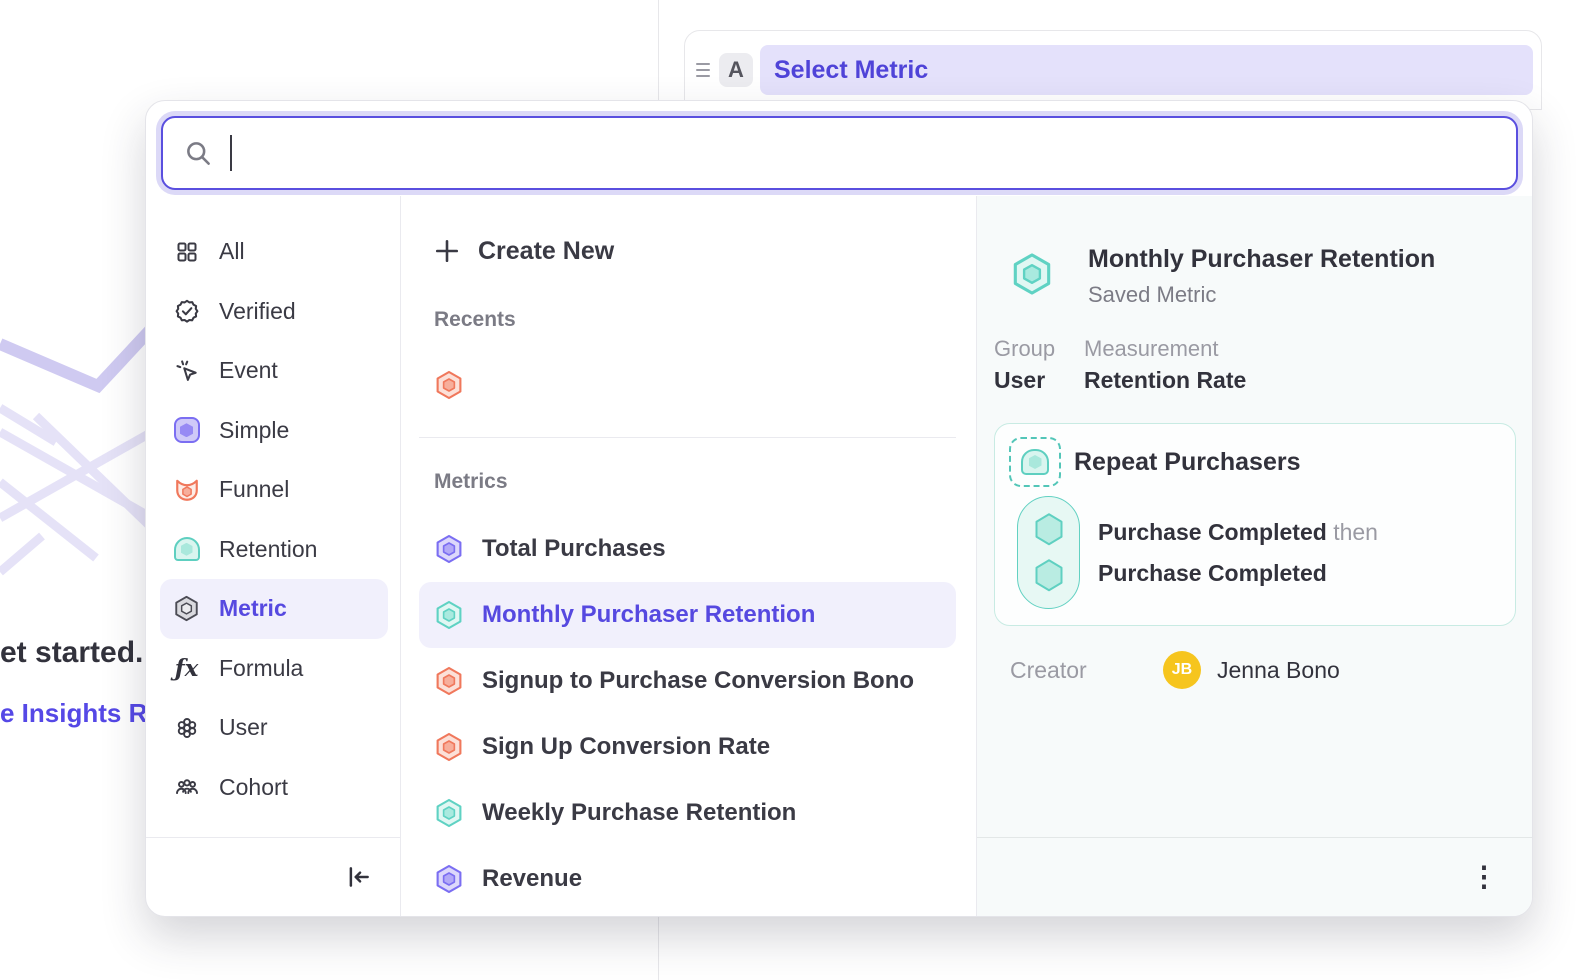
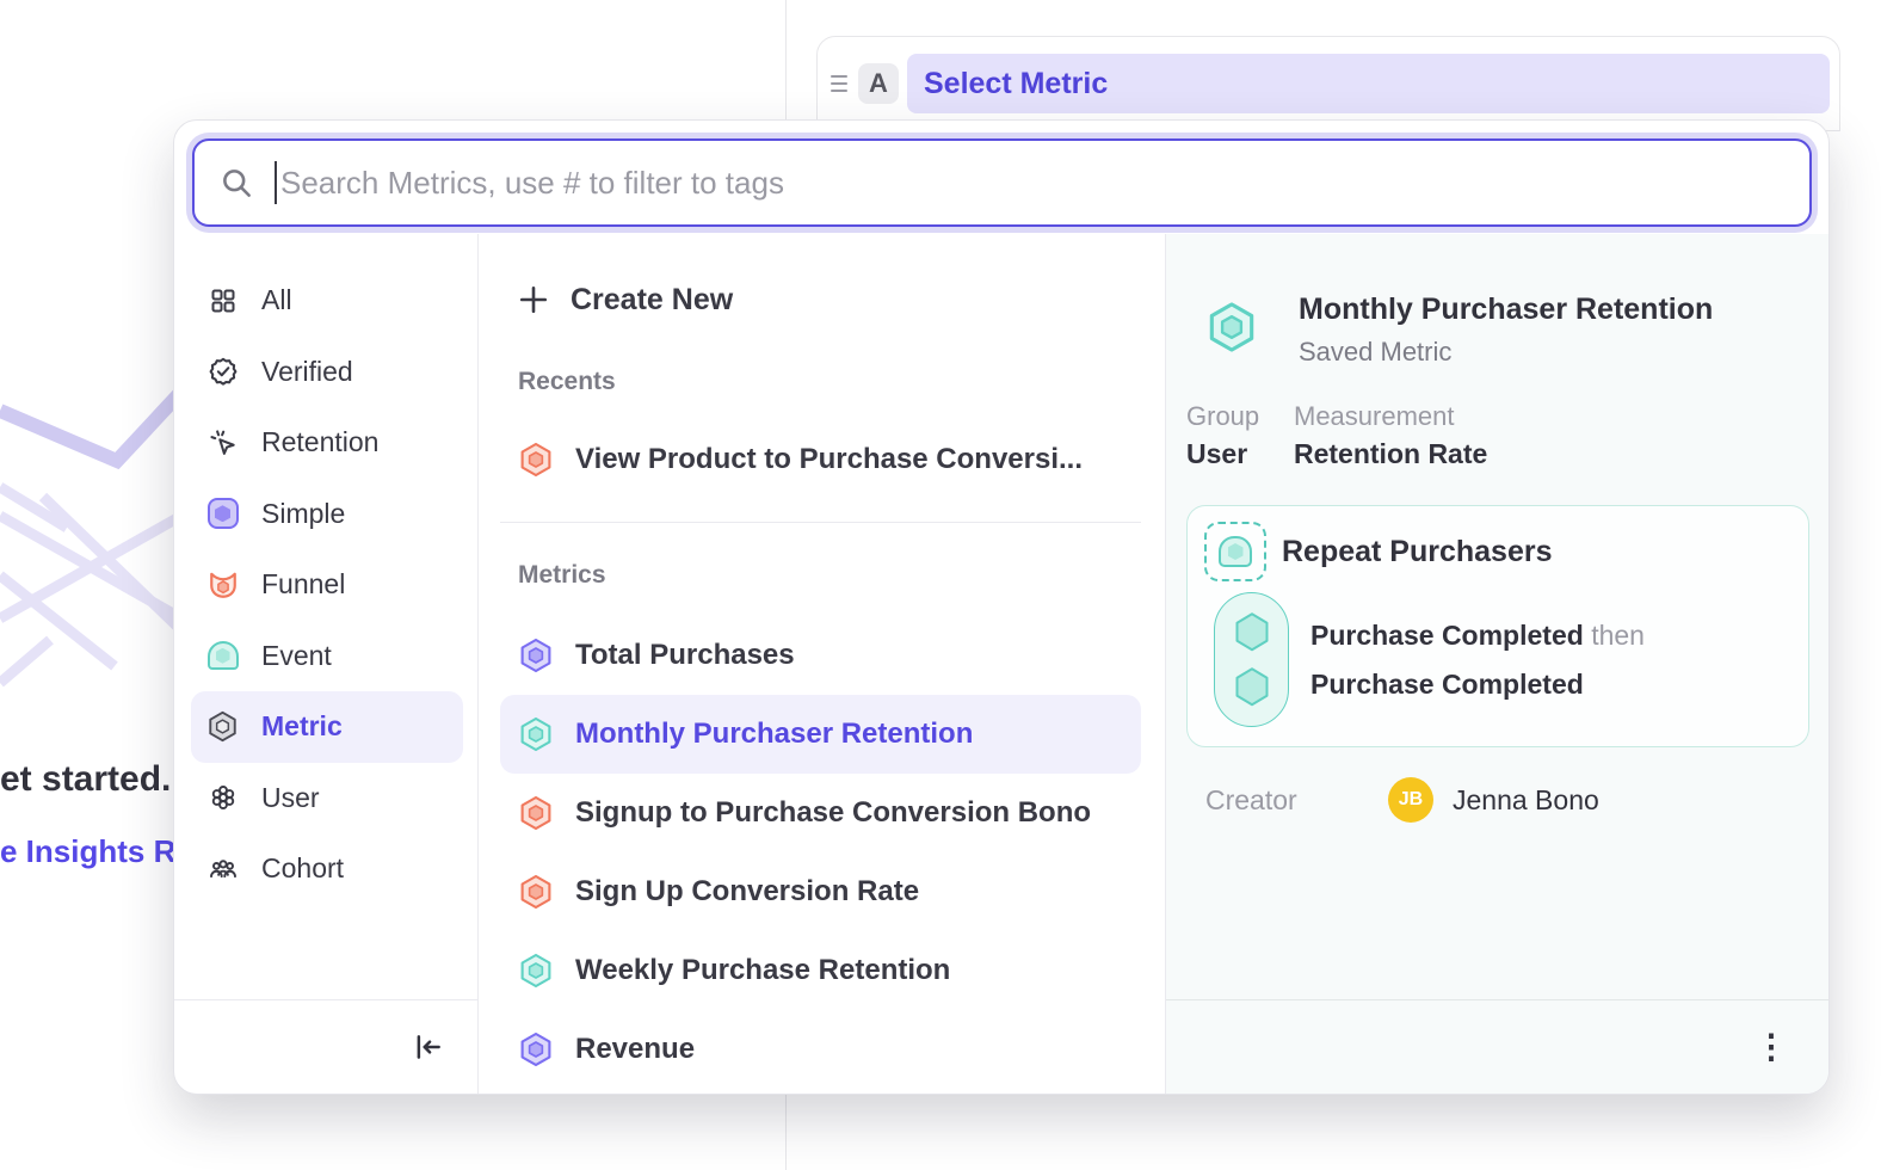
  et started.
  e Insights R
  A
  Select Metric
+ Search Metrics, use # to filter to tags
  All
  Verified
- Event
+ Retention
  Simple
  Funnel
- Retention
+ Event
  Metric
- ƒx
- Formula
  User
  Cohort
  Create New
  Recents
+ View Product to Purchase Conversi...
  Metrics
  Total Purchases
  Monthly Purchaser Retention
  Signup to Purchase Conversion Bono
  Sign Up Conversion Rate
  Weekly Purchase Retention
  Revenue
  Monthly Purchaser Retention
  Saved Metric
  Group
  User
  Measurement
  Retention Rate
  Repeat Purchasers
  Purchase Completed then
  Purchase Completed
  Creator
  JB
  Jenna Bono
  ⋮
